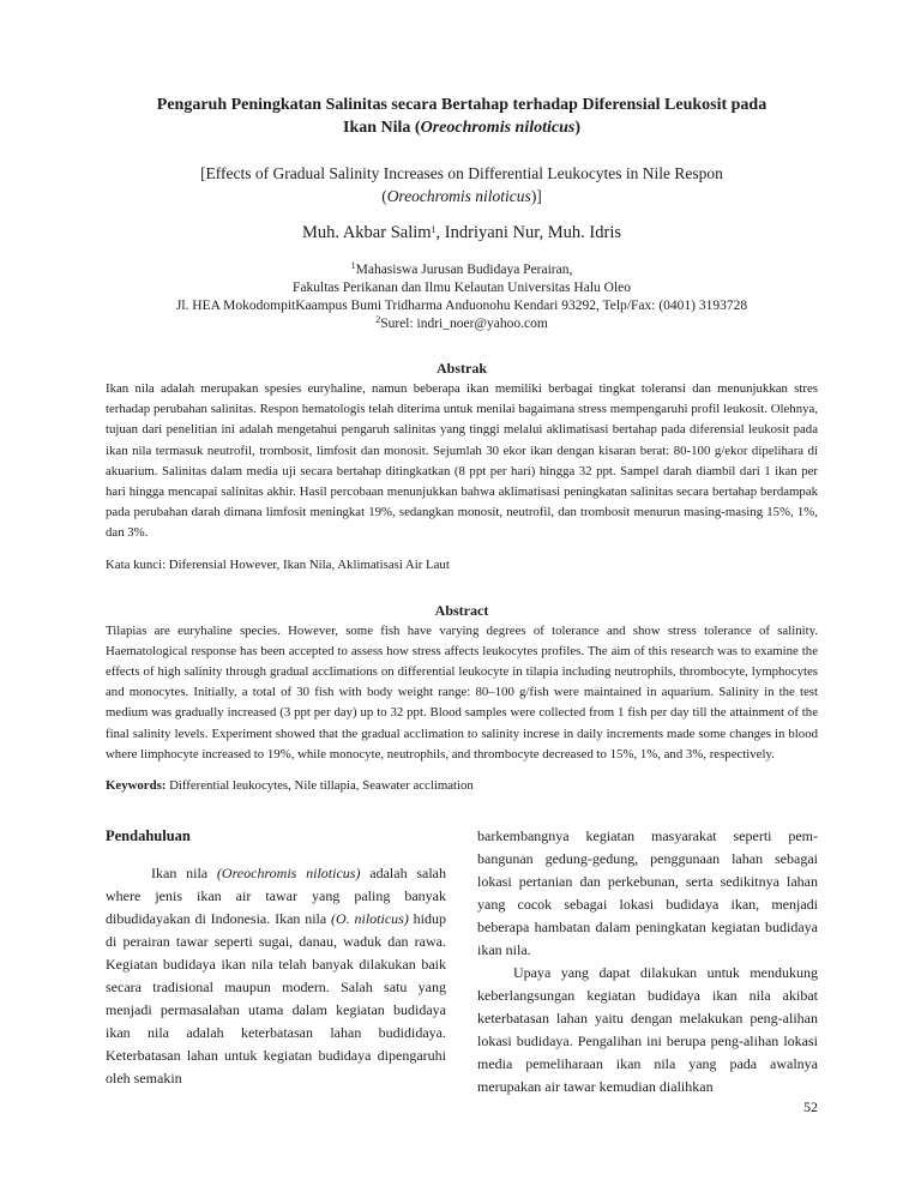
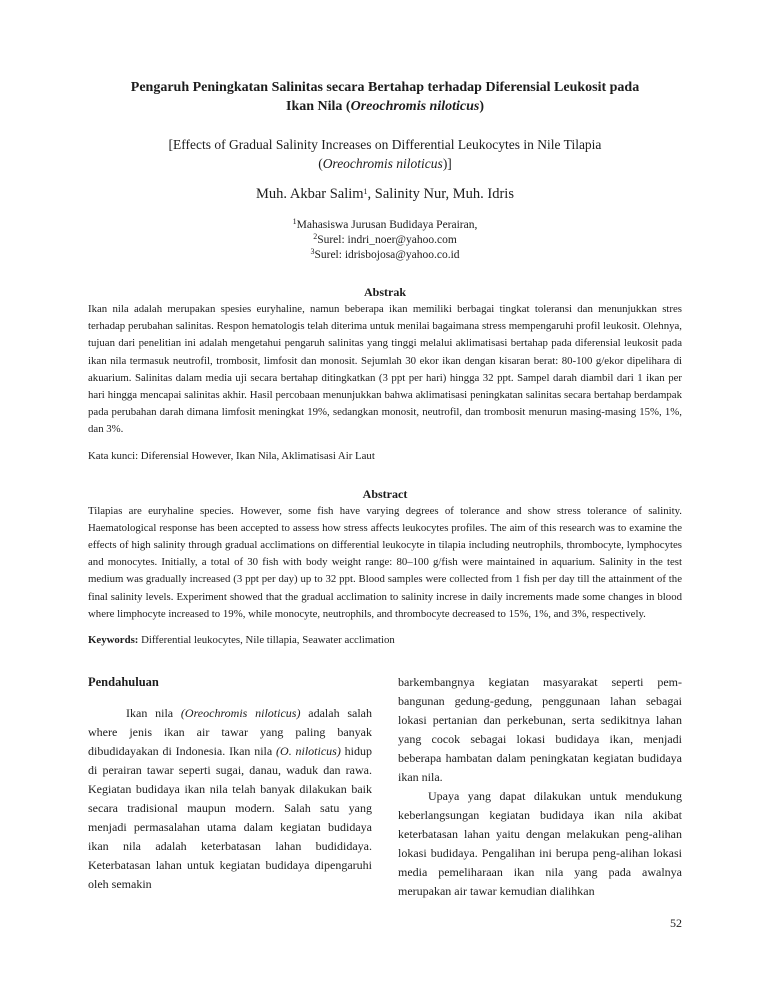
  Pengaruh Peningkatan Salinitas secara Bertahap terhadap Diferensial Leukosit pada
  Ikan Nila (Oreochromis niloticus)
- [Effects of Gradual Salinity Increases on Differential Leukocytes in Nile Respon
+ [Effects of Gradual Salinity Increases on Differential Leukocytes in Nile Tilapia
  (Oreochromis niloticus)]
- Muh. Akbar Salim1, Indriyani Nur, Muh. Idris
+ Muh. Akbar Salim1, Salinity Nur, Muh. Idris
  1Mahasiswa Jurusan Budidaya Perairan,
- Fakultas Perikanan dan Ilmu Kelautan Universitas Halu Oleo
- Jl. HEA MokodompitKaampus Bumi Tridharma Anduonohu Kendari 93292, Telp/Fax: (0401) 3193728
  2Surel: indri_noer@yahoo.com
+ 3Surel: idrisbojosa@yahoo.co.id
  Abstrak
- Ikan nila adalah merupakan spesies euryhaline, namun beberapa ikan memiliki berbagai tingkat toleransi dan menunjukkan stres terhadap perubahan salinitas. Respon hematologis telah diterima untuk menilai bagaimana stress mempengaruhi profil leukosit. Olehnya, tujuan dari penelitian ini adalah mengetahui pengaruh salinitas yang tinggi melalui aklimatisasi bertahap pada diferensial leukosit pada ikan nila termasuk neutrofil, trombosit, limfosit dan monosit. Sejumlah 30 ekor ikan dengan kisaran berat: 80-100 g/ekor dipelihara di akuarium. Salinitas dalam media uji secara bertahap ditingkatkan (8 ppt per hari) hingga 32 ppt. Sampel darah diambil dari 1 ikan per hari hingga mencapai salinitas akhir. Hasil percobaan menunjukkan bahwa aklimatisasi peningkatan salinitas secara bertahap berdampak pada perubahan darah dimana limfosit meningkat 19%, sedangkan monosit, neutrofil, dan trombosit menurun masing-masing 15%, 1%, dan 3%.
+ Ikan nila adalah merupakan spesies euryhaline, namun beberapa ikan memiliki berbagai tingkat toleransi dan menunjukkan stres terhadap perubahan salinitas. Respon hematologis telah diterima untuk menilai bagaimana stress mempengaruhi profil leukosit. Olehnya, tujuan dari penelitian ini adalah mengetahui pengaruh salinitas yang tinggi melalui aklimatisasi bertahap pada diferensial leukosit pada ikan nila termasuk neutrofil, trombosit, limfosit dan monosit. Sejumlah 30 ekor ikan dengan kisaran berat: 80-100 g/ekor dipelihara di akuarium. Salinitas dalam media uji secara bertahap ditingkatkan (3 ppt per hari) hingga 32 ppt. Sampel darah diambil dari 1 ikan per hari hingga mencapai salinitas akhir. Hasil percobaan menunjukkan bahwa aklimatisasi peningkatan salinitas secara bertahap berdampak pada perubahan darah dimana limfosit meningkat 19%, sedangkan monosit, neutrofil, dan trombosit menurun masing-masing 15%, 1%, dan 3%.
  Kata kunci: Diferensial However, Ikan Nila, Aklimatisasi Air Laut
  Abstract
  Tilapias are euryhaline species. However, some fish have varying degrees of tolerance and show stress tolerance of salinity. Haematological response has been accepted to assess how stress affects leukocytes profiles. The aim of this research was to examine the effects of high salinity through gradual acclimations on differential leukocyte in tilapia including neutrophils, thrombocyte, lymphocytes and monocytes. Initially, a total of 30 fish with body weight range: 80–100 g/fish were maintained in aquarium. Salinity in the test medium was gradually increased (3 ppt per day) up to 32 ppt. Blood samples were collected from 1 fish per day till the attainment of the final salinity levels. Experiment showed that the gradual acclimation to salinity increse in daily increments made some changes in blood where limphocyte increased to 19%, while monocyte, neutrophils, and thrombocyte decreased to 15%, 1%, and 3%, respectively.
  Keywords: Differential leukocytes, Nile tillapia, Seawater acclimation
  Pendahuluan
  Ikan nila (Oreochromis niloticus) adalah salah where jenis ikan air tawar yang paling banyak dibudidayakan di Indonesia. Ikan nila (O. niloticus) hidup di perairan tawar seperti sugai, danau, waduk dan rawa. Kegiatan budidaya ikan nila telah banyak dilakukan baik secara tradisional maupun modern. Salah satu yang menjadi permasalahan utama dalam kegiatan budidaya ikan nila adalah keterbatasan lahan budididaya. Keterbatasan lahan untuk kegiatan budidaya dipengaruhi oleh semakin
  barkembangnya kegiatan masyarakat seperti pem-bangunan gedung-gedung, penggunaan lahan sebagai lokasi pertanian dan perkebunan, serta sedikitnya lahan yang cocok sebagai lokasi budidaya ikan, menjadi beberapa hambatan dalam peningkatan kegiatan budidaya ikan nila.
  Upaya yang dapat dilakukan untuk mendukung keberlangsungan kegiatan budidaya ikan nila akibat keterbatasan lahan yaitu dengan melakukan peng-alihan lokasi budidaya. Pengalihan ini berupa peng-alihan lokasi media pemeliharaan ikan nila yang pada awalnya merupakan air tawar kemudian dialihkan
  52
